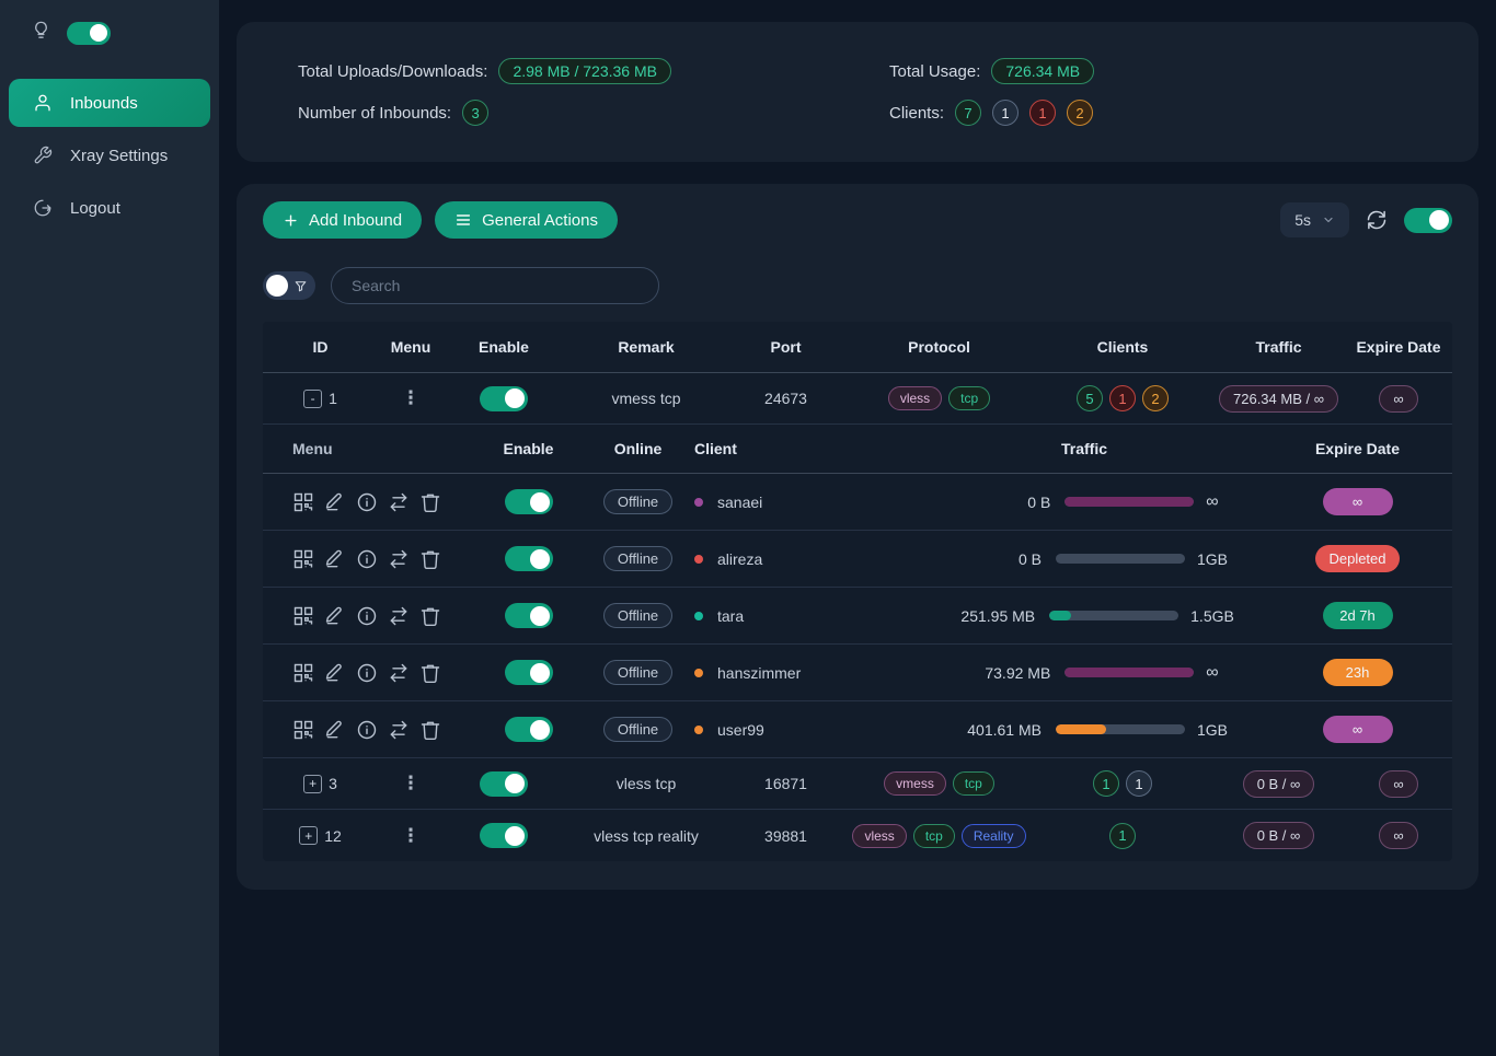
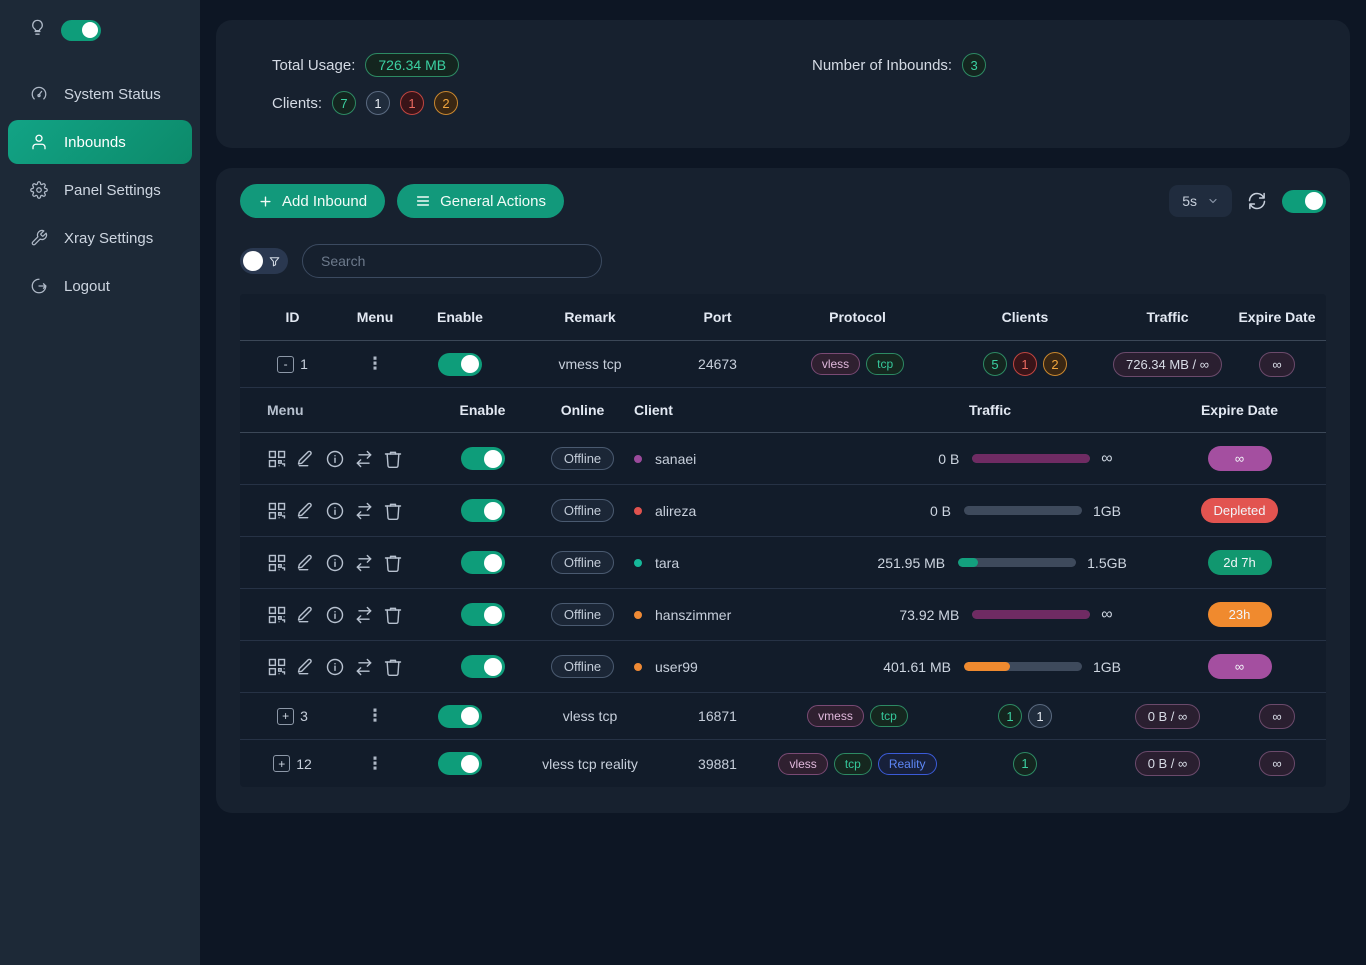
+ System Status
  Inbounds
+ Panel Settings
  Xray Settings
  Logout
- Total Uploads/Downloads:
- 2.98 MB / 723.36 MB
  Total Usage:
  726.34 MB
  Number of Inbounds:
  3
  Clients:
  7
  1
  1
  2
  Add Inbound
  General Actions
  5s
  Search
  ID
  Menu
  Enable
  Remark
  Port
  Protocol
  Clients
  Traffic
  Expire Date
  -
  1
  ⋮
  vmess tcp
  24673
  vless
  tcp
  5
  1
  2
  726.34 MB / ∞
  ∞
  Menu
  Enable
  Online
  Client
  Traffic
  Expire Date
  Offline
  sanaei
  0 B
  ∞
  ∞
  Offline
  alireza
  0 B
  1GB
  Depleted
  Offline
  tara
  251.95 MB
  1.5GB
  2d 7h
  Offline
  hanszimmer
  73.92 MB
  ∞
  23h
  Offline
  user99
  401.61 MB
  1GB
  ∞
  +
  3
  ⋮
  vless tcp
  16871
  vmess
  tcp
  1
  1
  0 B / ∞
  ∞
  +
  12
  ⋮
  vless tcp reality
  39881
  vless
  tcp
  Reality
  1
  0 B / ∞
  ∞
